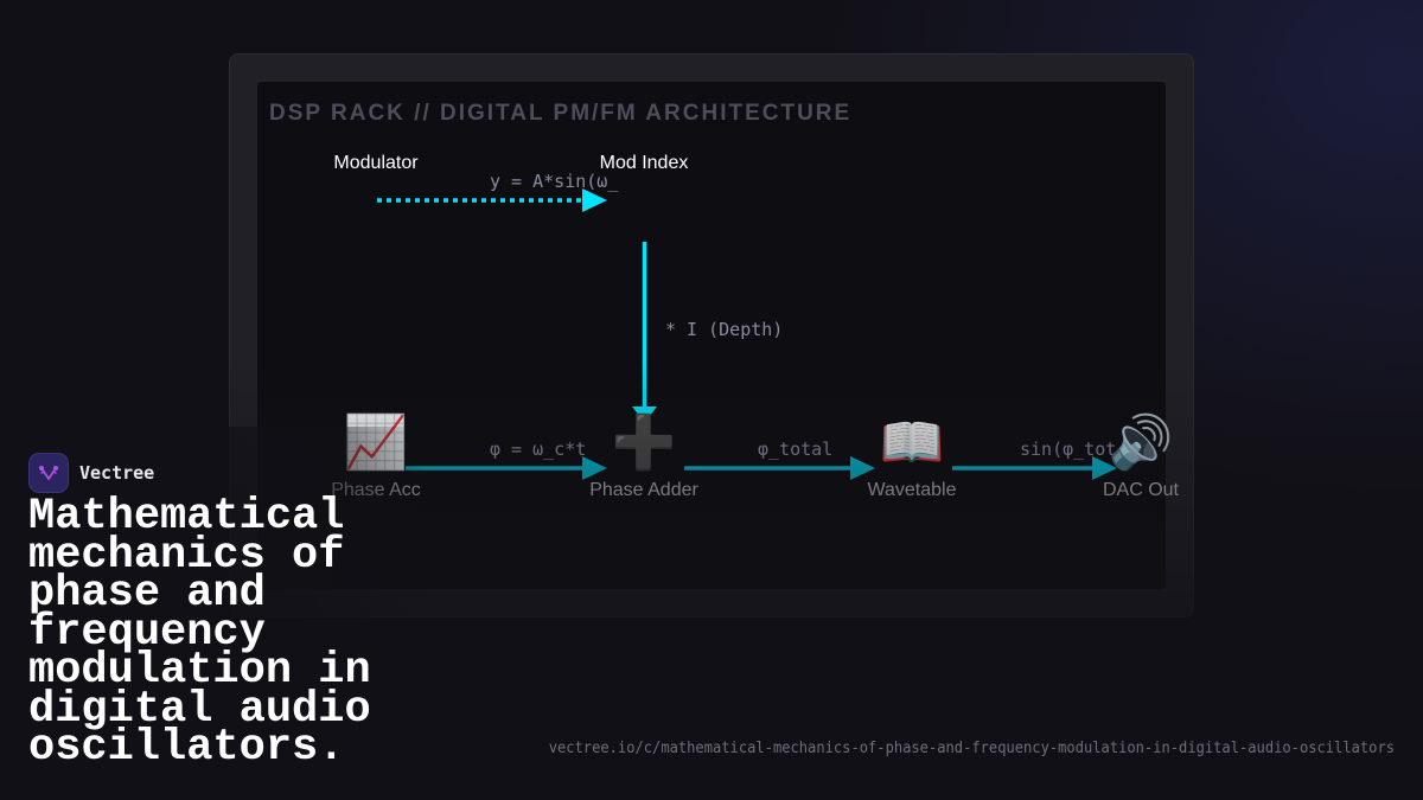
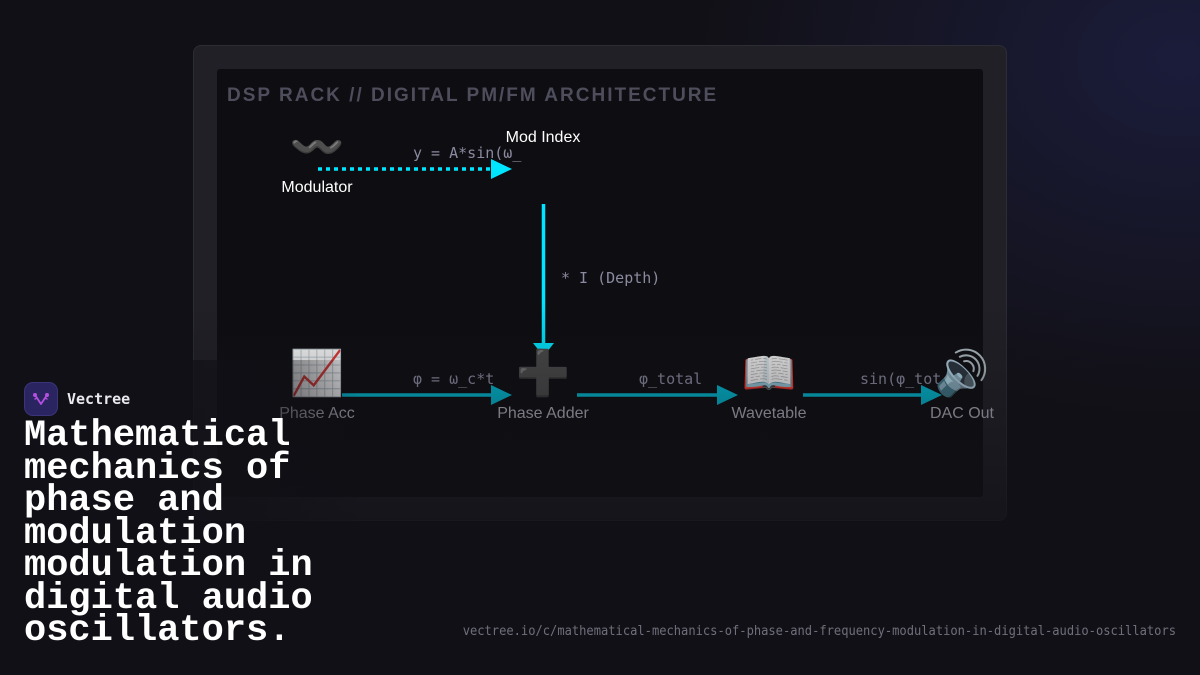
  DSP RACK // DIGITAL PM/FM ARCHITECTURE
  y = A*sin(ω_
  * I (Depth)
+ 〰️
  Modulator
  Mod Index
  Vectree
- Mathematical mechanics of phase and frequency modulation in digital audio oscillators.
+ Mathematical mechanics of phase and modulation modulation in digital audio oscillators.
  vectree.io/c/mathematical-mechanics-of-phase-and-frequency-modulation-in-digital-audio-oscillators
